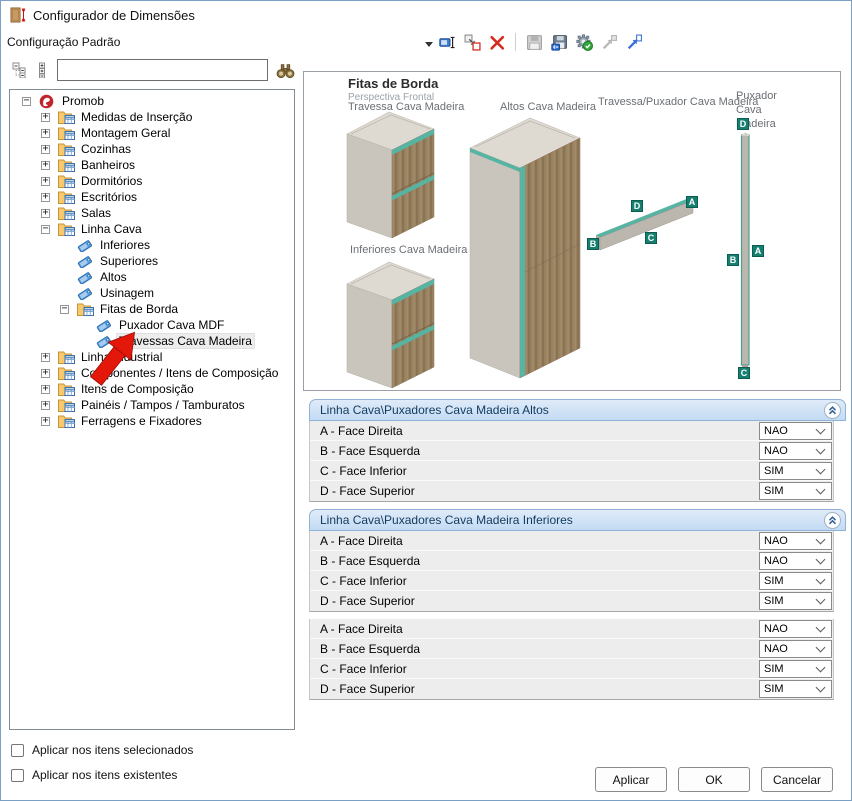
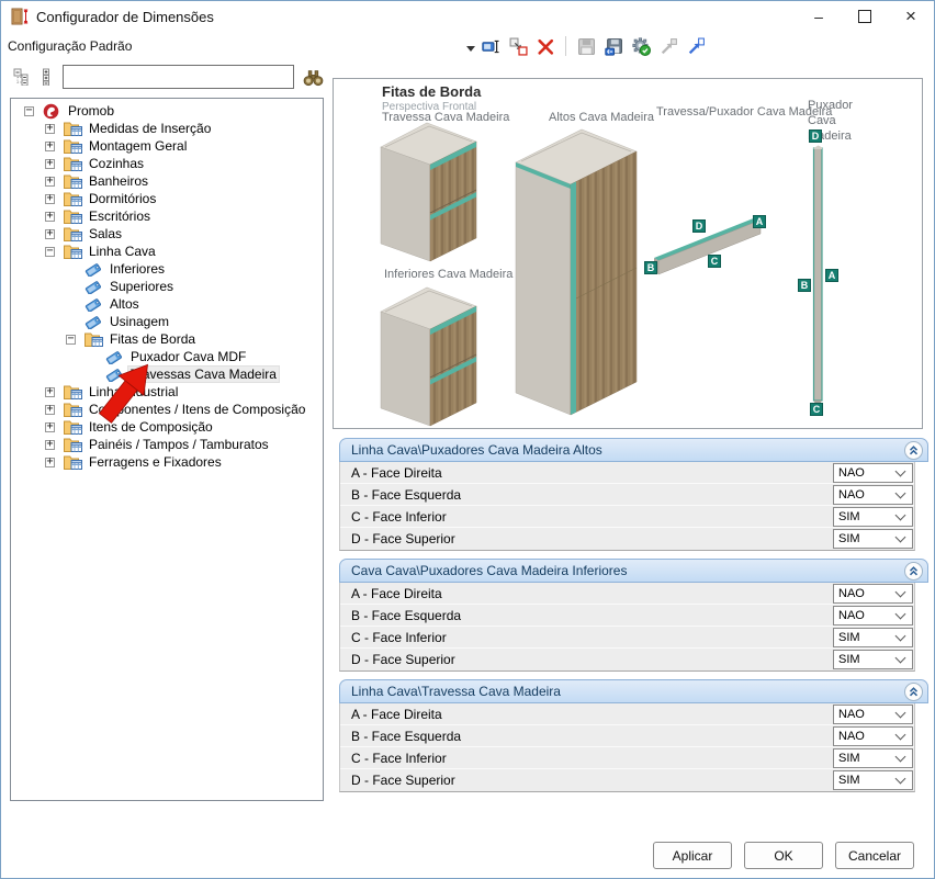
  Configurador de Dimensões
+ –
+ ×
  Configuração Padrão
  −
  Promob
  +
  Medidas de Inserção
  +
  Montagem Geral
  +
  Cozinhas
  +
  Banheiros
  +
  Dormitórios
  +
  Escritórios
  +
  Salas
  −
  Linha Cava
  Inferiores
  Superiores
  Altos
  Usinagem
  −
  Fitas de Borda
  Puxador Cava MDF
  vessas Cava Madeira
  +
  Linhustrial
  +
  Conentes / Itens de Composição
  +
  Itens de Composição
  +
  Painéis / Tampos / Tamburatos
  +
  Ferragens e Fixadores
- Aplicar nos itens selecionados
- Aplicar nos itens existentes
  Fitas de Borda
  Perspectiva Frontal
  Travessa Cava Madeira
  Altos Cava Madeira
  Travessa/Puxador Cava Madeira
  Puxador Cava deira
  Inferiores Cava Madeira
  D
  A
  B
  C
  D
  A
  B
  C
  Linha Cava\Puxadores Cava Madeira Altos
  A - Face Direita
  NAO
  B - Face Esquerda
  NAO
  C - Face Inferior
  SIM
  D - Face Superior
  SIM
- Linha Cava\Puxadores Cava Madeira Inferiores
+ Cava Cava\Puxadores Cava Madeira Inferiores
  A - Face Direita
  NAO
  B - Face Esquerda
  NAO
  C - Face Inferior
  SIM
  D - Face Superior
  SIM
+ Linha Cava\Travessa Cava Madeira
  A - Face Direita
  NAO
  B - Face Esquerda
  NAO
  C - Face Inferior
  SIM
  D - Face Superior
  SIM
  Aplicar
  OK
  Cancelar
